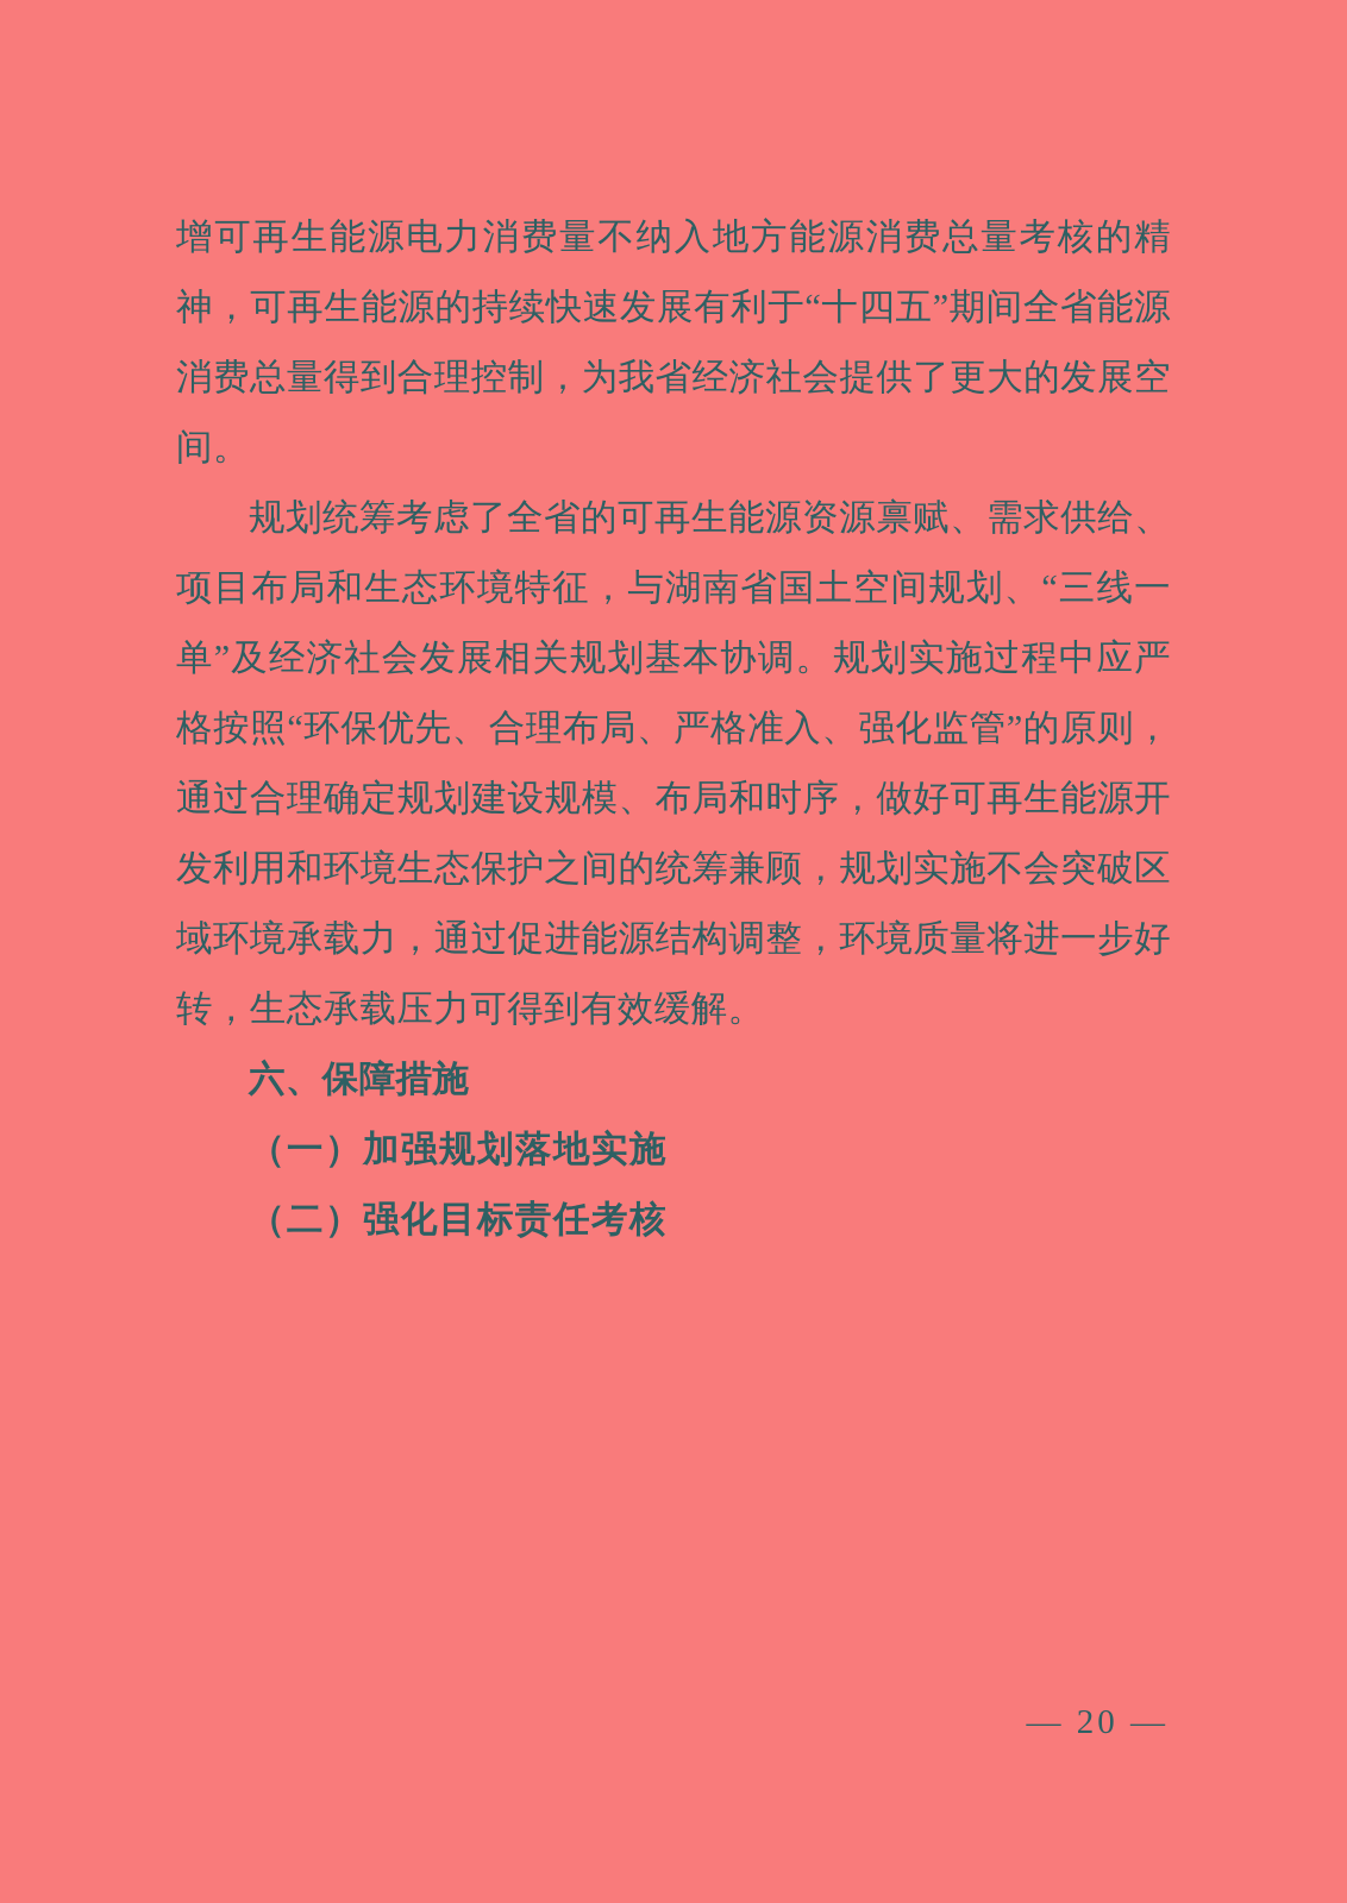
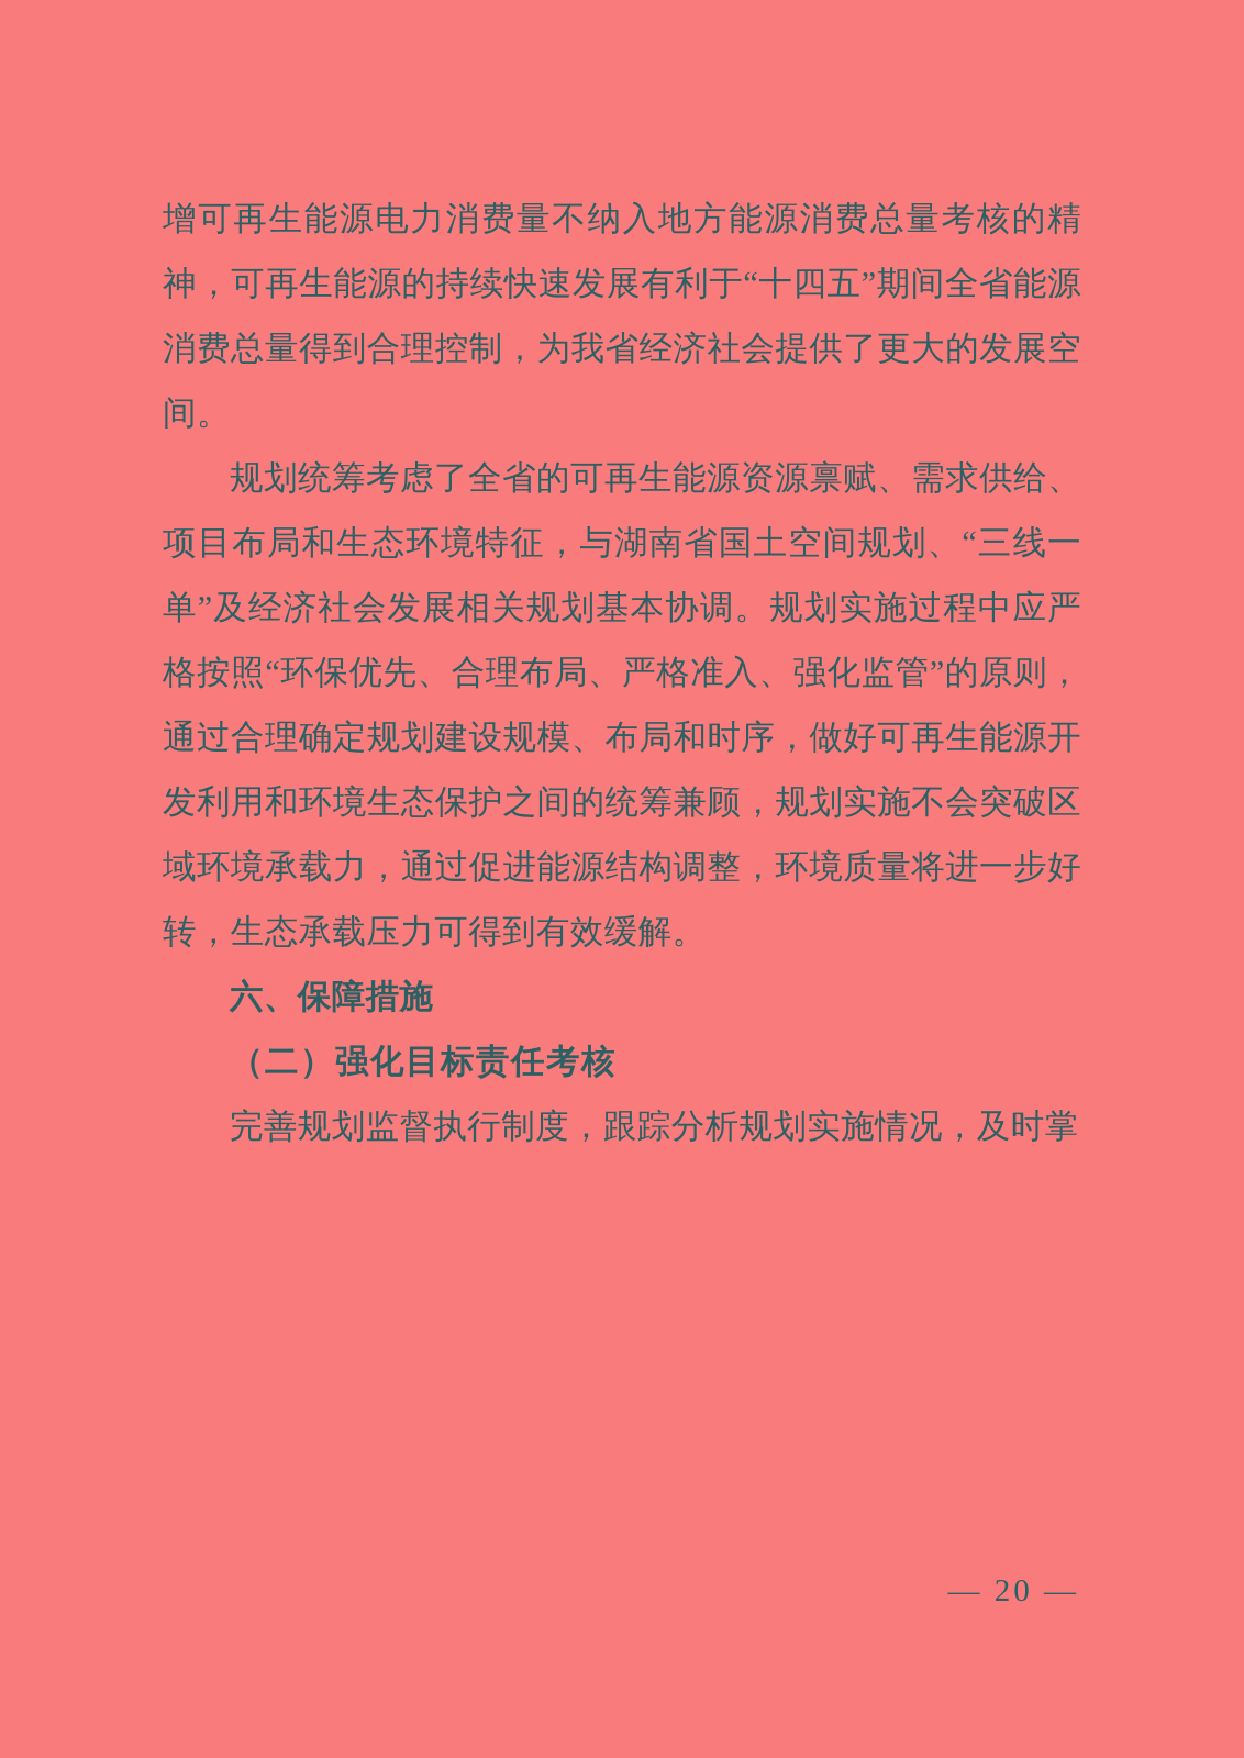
  增可再生能源电力消费量不纳入地方能源消费总量考核的精神，可再生能源的持续快速发展有利于“十四五”期间全省能源消费总量得到合理控制，为我省经济社会提供了更大的发展空间。
  规划统筹考虑了全省的可再生能源资源禀赋、需求供给、项目布局和生态环境特征，与湖南省国土空间规划、“三线一单”及经济社会发展相关规划基本协调。规划实施过程中应严格按照“环保优先、合理布局、严格准入、强化监管”的原则，通过合理确定规划建设规模、布局和时序，做好可再生能源开发利用和环境生态保护之间的统筹兼顾，规划实施不会突破区域环境承载力，通过促进能源结构调整，环境质量将进一步好转，生态承载压力可得到有效缓解。
  六、保障措施
- （一）加强规划落地实施
  （二）强化目标责任考核
+ 完善规划监督执行制度，跟踪分析规划实施情况，及时掌
  — 20 —
